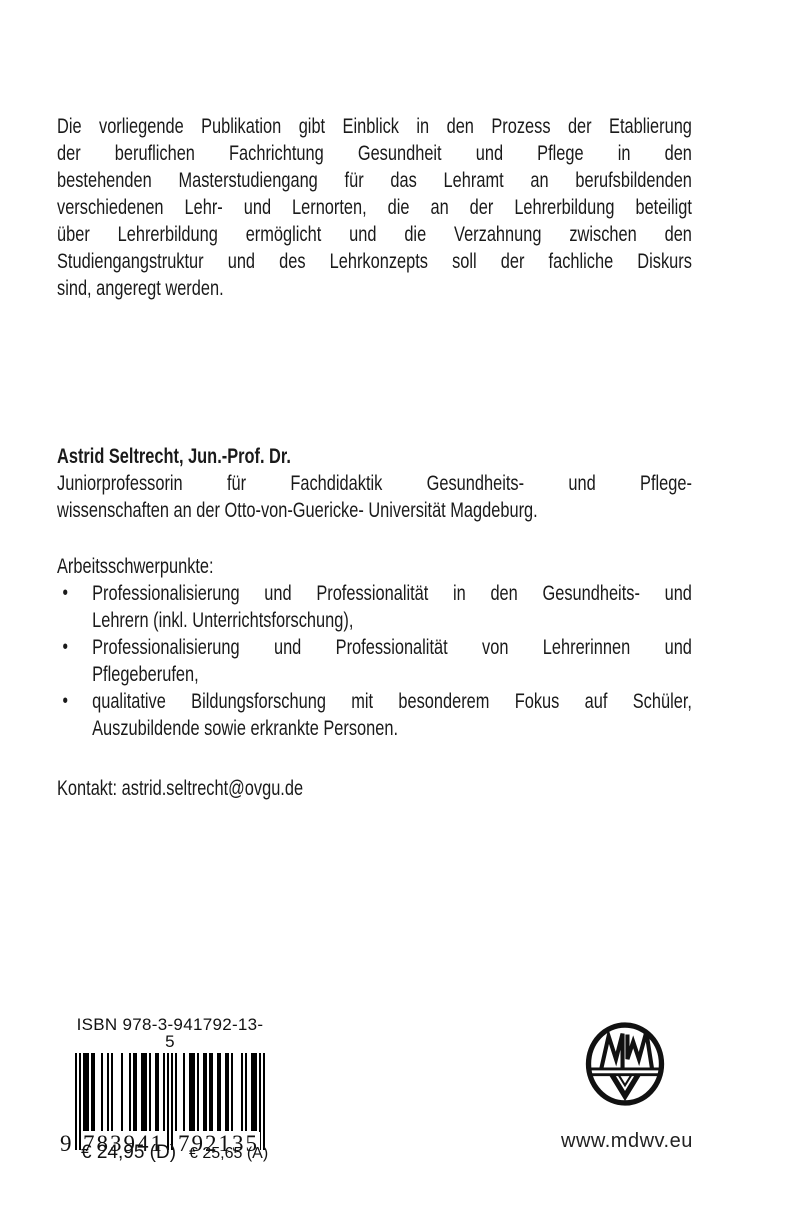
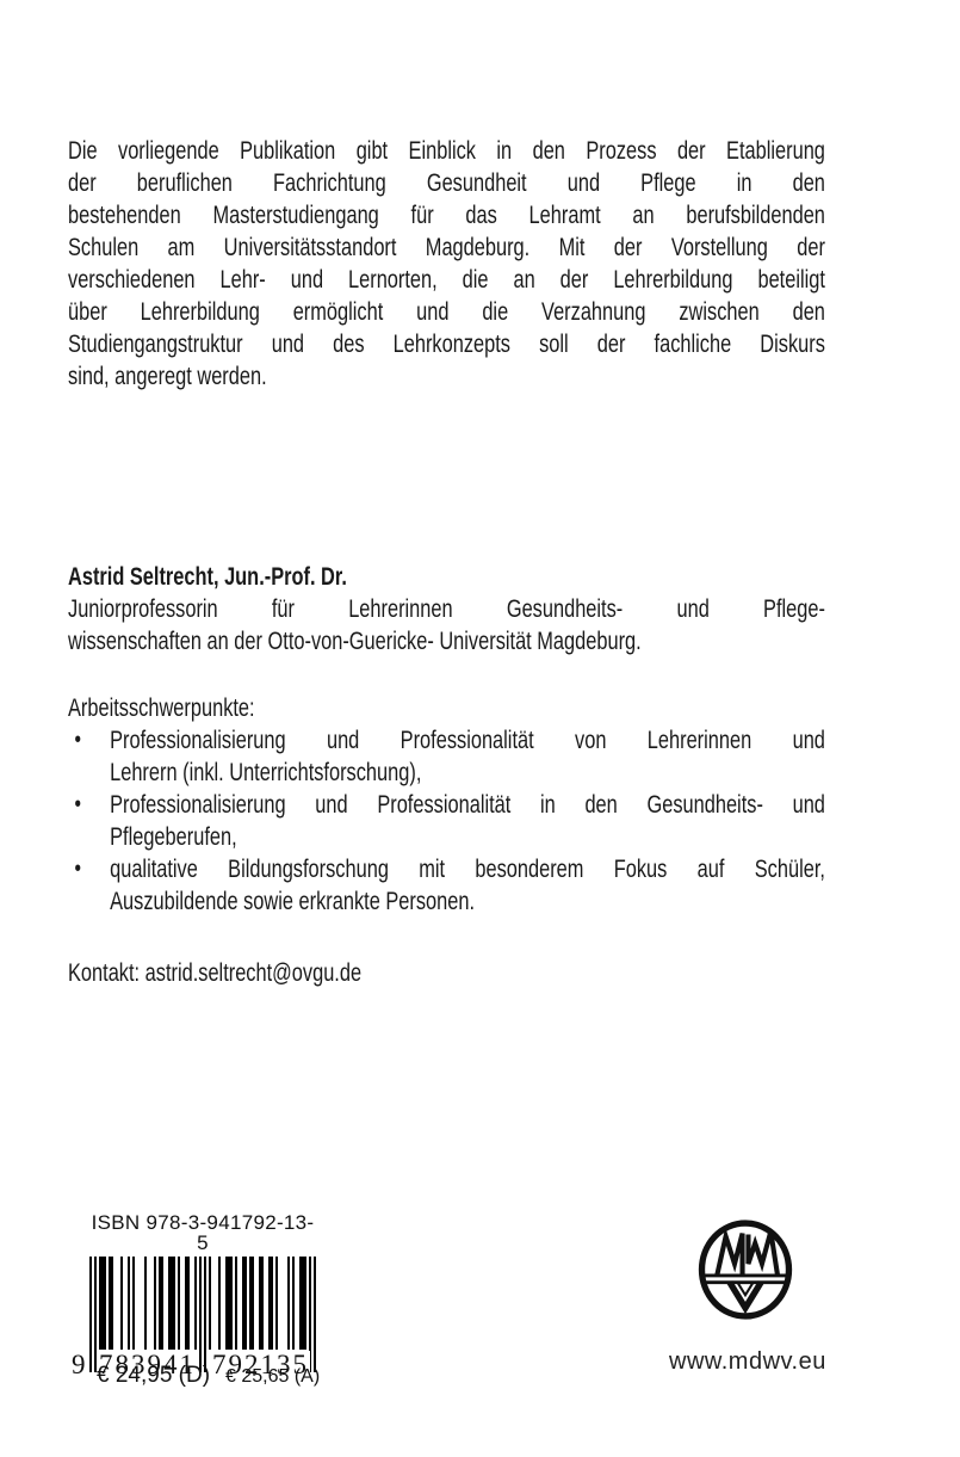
  Die vorliegende Publikation gibt Einblick in den Prozess der Etablierung
  der beruflichen Fachrichtung Gesundheit und Pflege in den
  bestehenden Masterstudiengang für das Lehramt an berufsbildenden
+ Schulen am Universitätsstandort Magdeburg. Mit der Vorstellung der
  verschiedenen Lehr- und Lernorten, die an der Lehrerbildung beteiligt
  über Lehrerbildung ermöglicht und die Verzahnung zwischen den
  Studiengangstruktur und des Lehrkonzepts soll der fachliche Diskurs
  sind, angeregt werden.
  Astrid Seltrecht, Jun.-Prof. Dr.
- Juniorprofessorin für Fachdidaktik Gesundheits- und Pflege-
+ Juniorprofessorin für Lehrerinnen Gesundheits- und Pflege-
  wissenschaften an der Otto-von-Guericke- Universität Magdeburg.
  Arbeitsschwerpunkte:
  •
- Professionalisierung und Professionalität in den Gesundheits- und
+ Professionalisierung und Professionalität von Lehrerinnen und
  Lehrern (inkl. Unterrichtsforschung),
  •
- Professionalisierung und Professionalität von Lehrerinnen und
+ Professionalisierung und Professionalität in den Gesundheits- und
  Pflegeberufen,
  •
  qualitative Bildungsforschung mit besonderem Fokus auf Schüler,
  Auszubildende sowie erkrankte Personen.
  Kontakt: astrid.seltrecht@ovgu.de
  ISBN 978-3-941792-13-5
  9
  783941
  792135
  € 24,95 (D)
  € 25,65 (A)
  www.mdwv.eu
